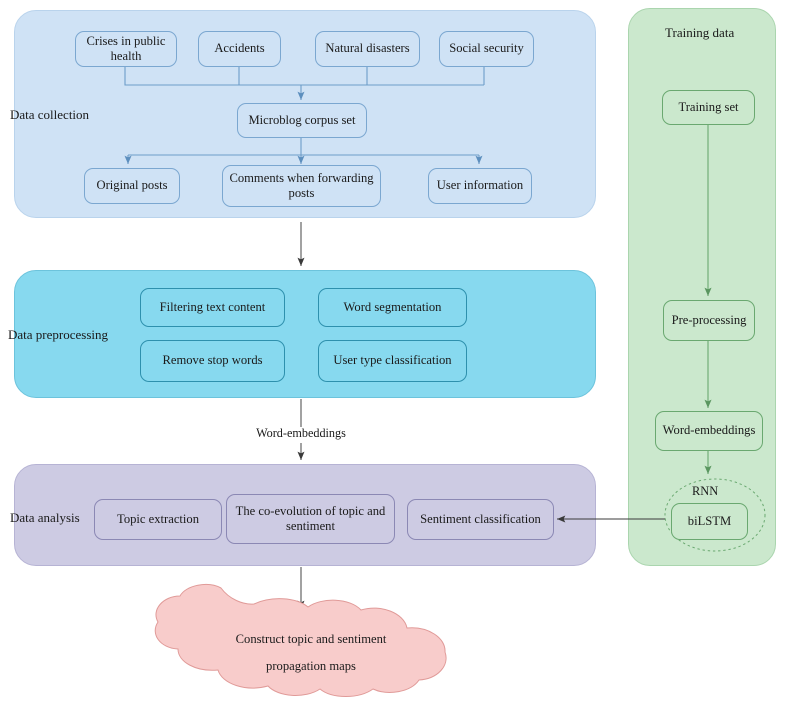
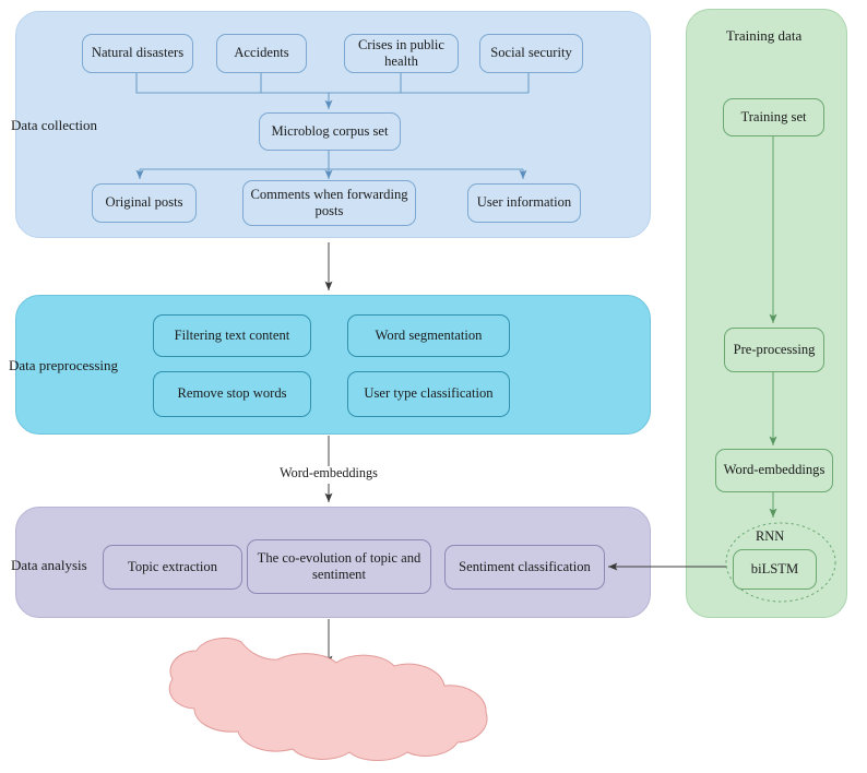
  Data collection
  Data preprocessing
  Data analysis
  Training data
- Crises in public health
+ Natural disasters
  Accidents
- Natural disasters
+ Crises in public health
  Social security
  Microblog corpus set
  Original posts
  Comments when forwarding posts
  User information
  Filtering text content
  Word segmentation
  Remove stop words
  User type classification
  Word-embeddings
  Topic extraction
  The co-evolution of topic and sentiment
  Sentiment classification
- Construct topic and sentiment
- propagation maps
  Training set
  Pre-processing
  Word-embeddings
  RNN
  biLSTM
